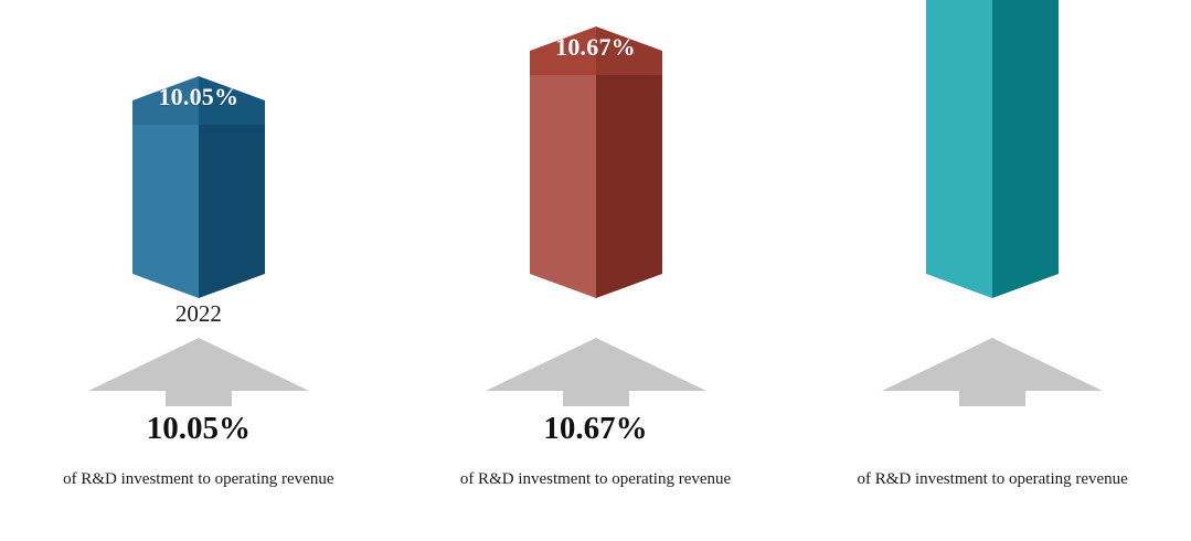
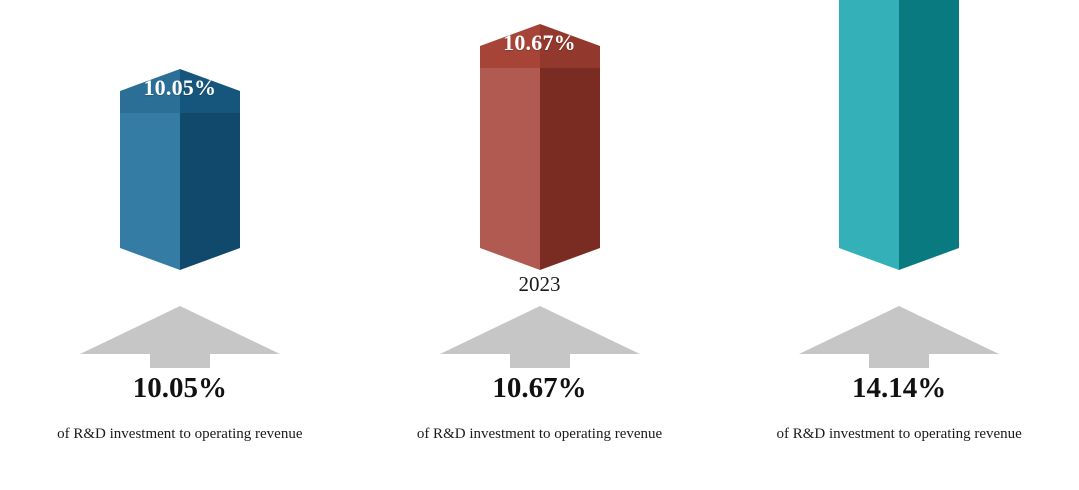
  10.05%
- 2022
  10.05%
  of R&D investment to operating revenue
  10.67%
+ 2023
  10.67%
  of R&D investment to operating revenue
+ 14.14%
  of R&D investment to operating revenue
